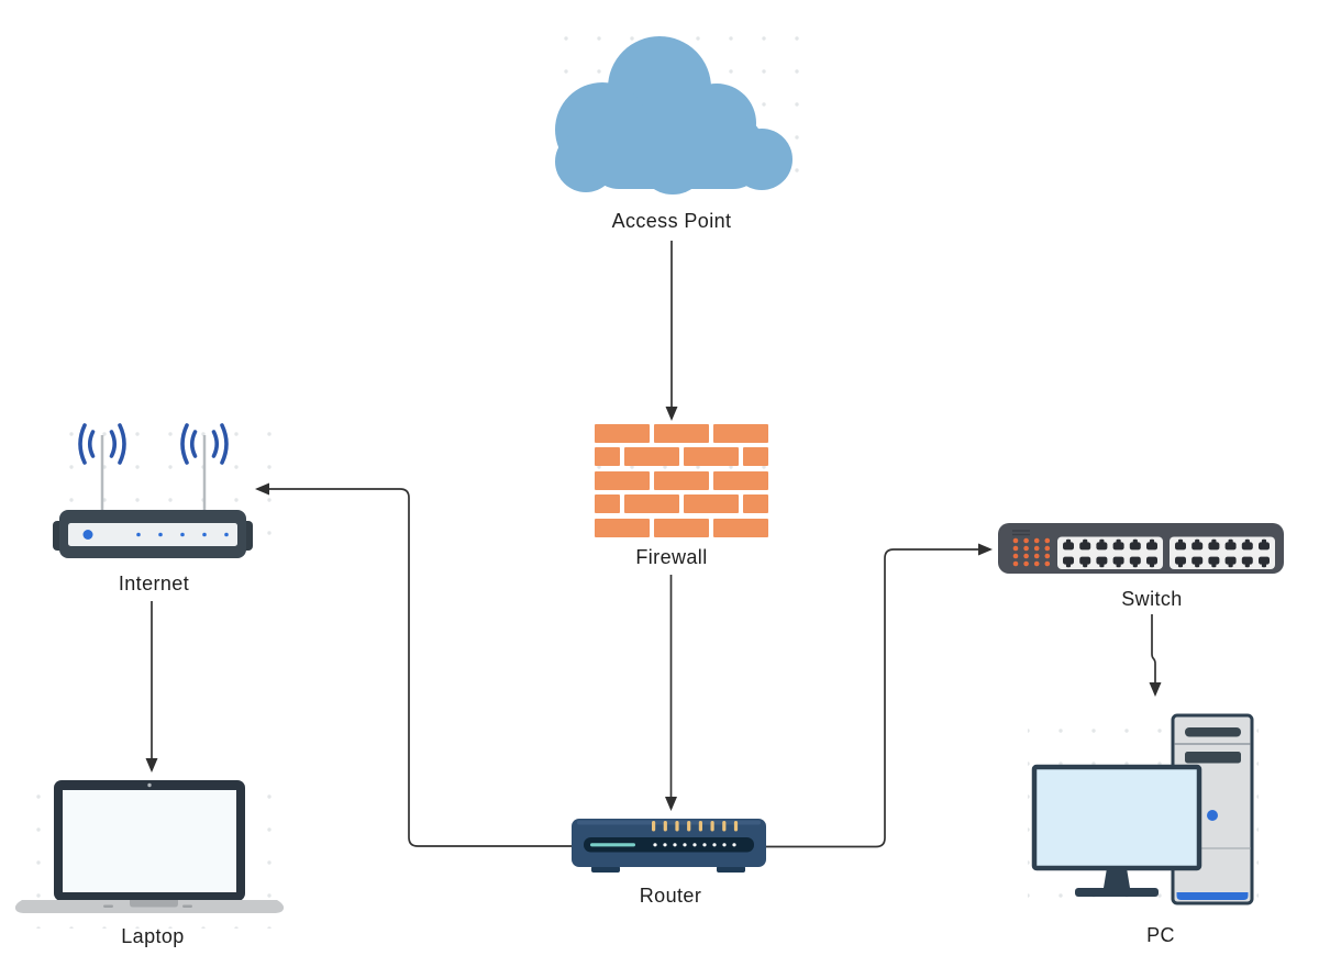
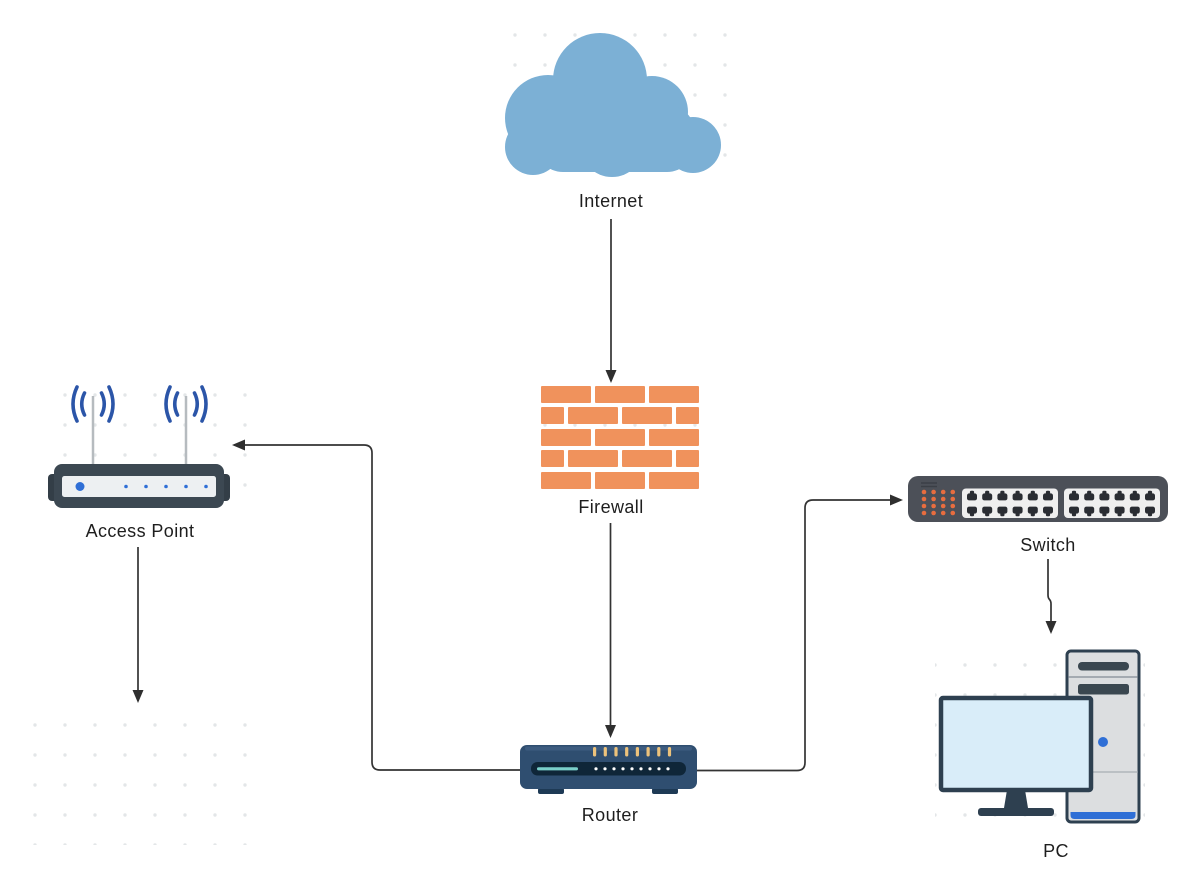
- Access Point
+ Internet
  Firewall
- Internet
+ Access Point
  Switch
  Router
- Laptop
  PC
